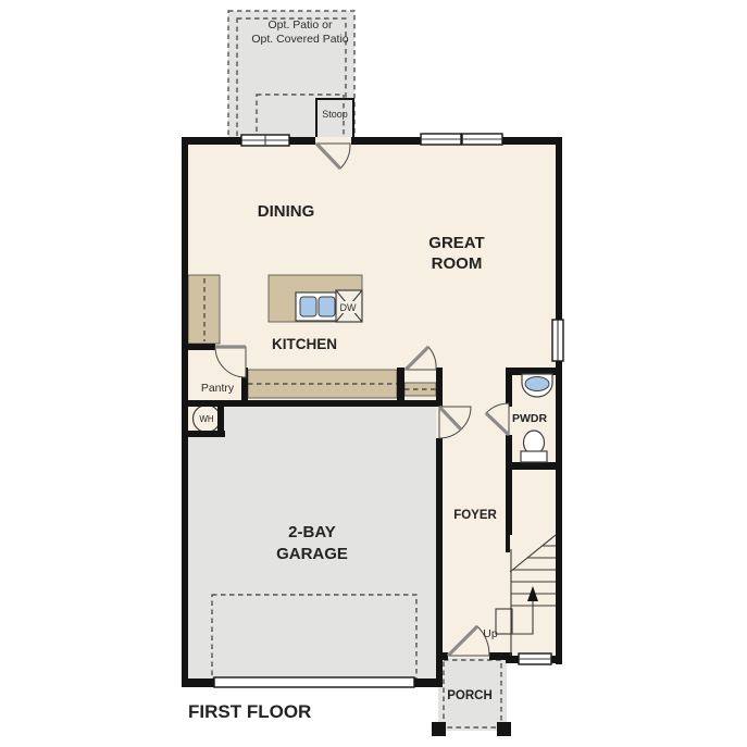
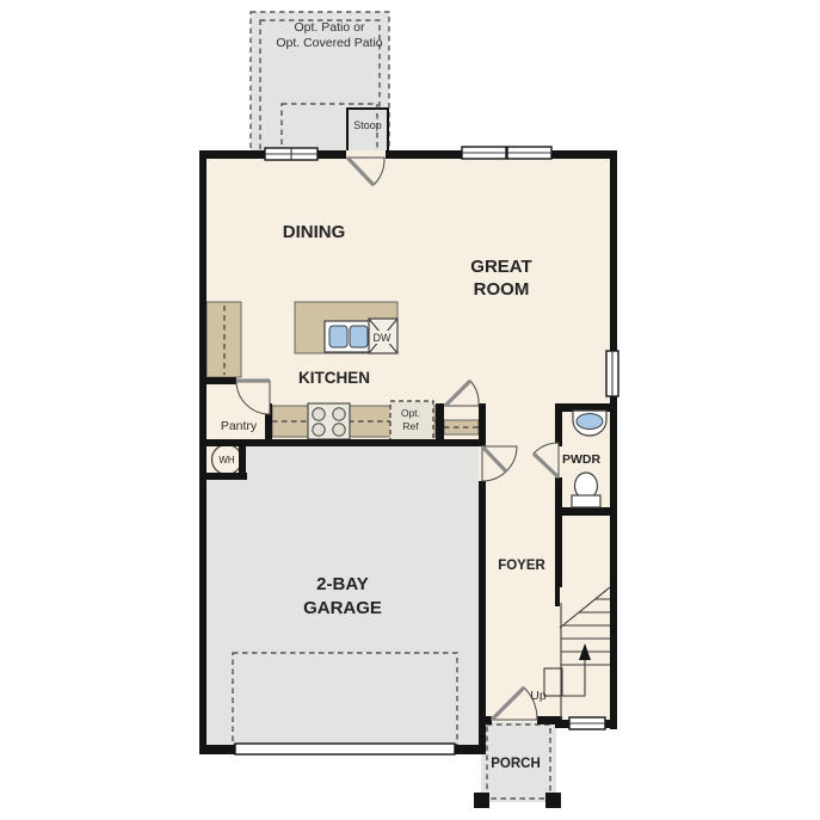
  DW
+ Opt.
+ Ref
  WH
  Up
  Opt. Patio or
  Opt. Covered Patio
  Stoop
  DINING
  GREAT
  ROOM
  KITCHEN
  Pantry
  PWDR
  FOYER
  2-BAY
  GARAGE
  PORCH
- FIRST FLOOR
